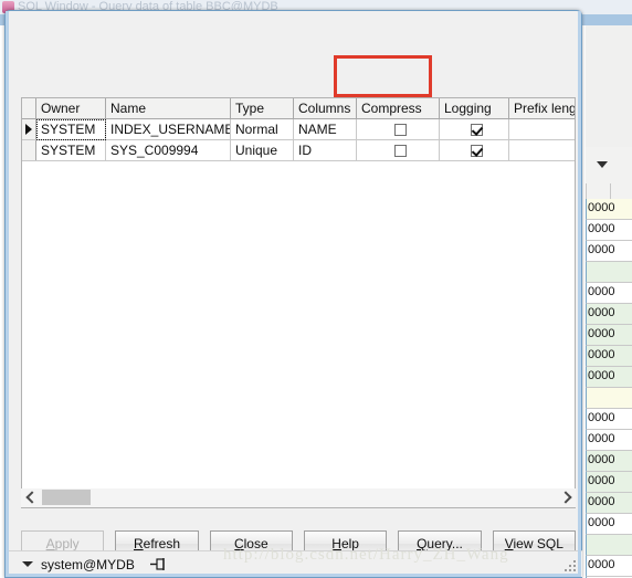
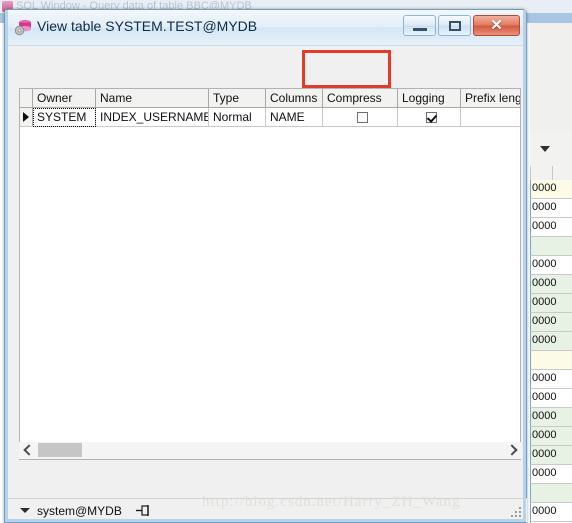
  SQL Window - Query data of table BBC@MYDB
  0000
  0000
  0000
  0000
  0000
  0000
  0000
  0000
  0000
  0000
  0000
  0000
  0000
  0000
  0000
+ View table SYSTEM.TEST@MYDB
+ ✕
  	Owner	Name	Type	Columns	Compress	Logging	Prefix leng
  	SYSTEM	INDEX_USERNAME	Normal	NAME
- 	SYSTEM	SYS_C009994	Unique	ID
- Apply
- Refresh
- Close
- Help
- Query...
- View SQL
  system@MYDB
  http://blog.csdn.net/Harry_ZH_Wang
